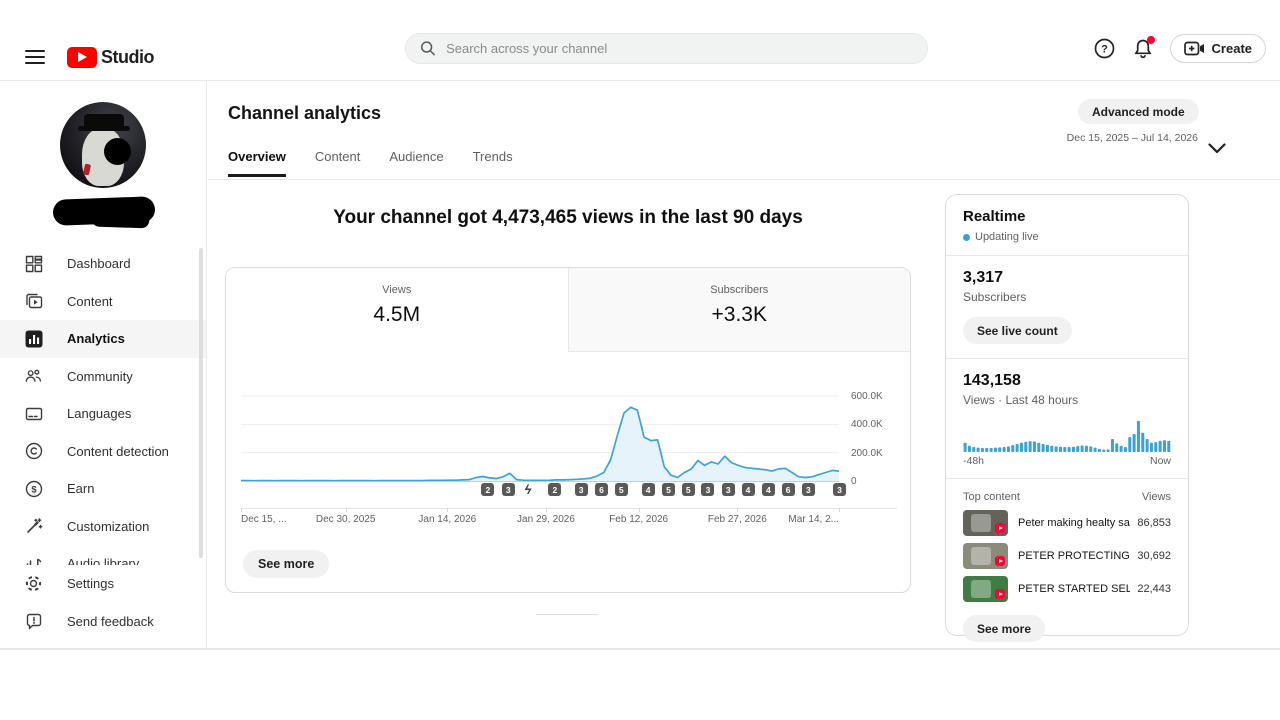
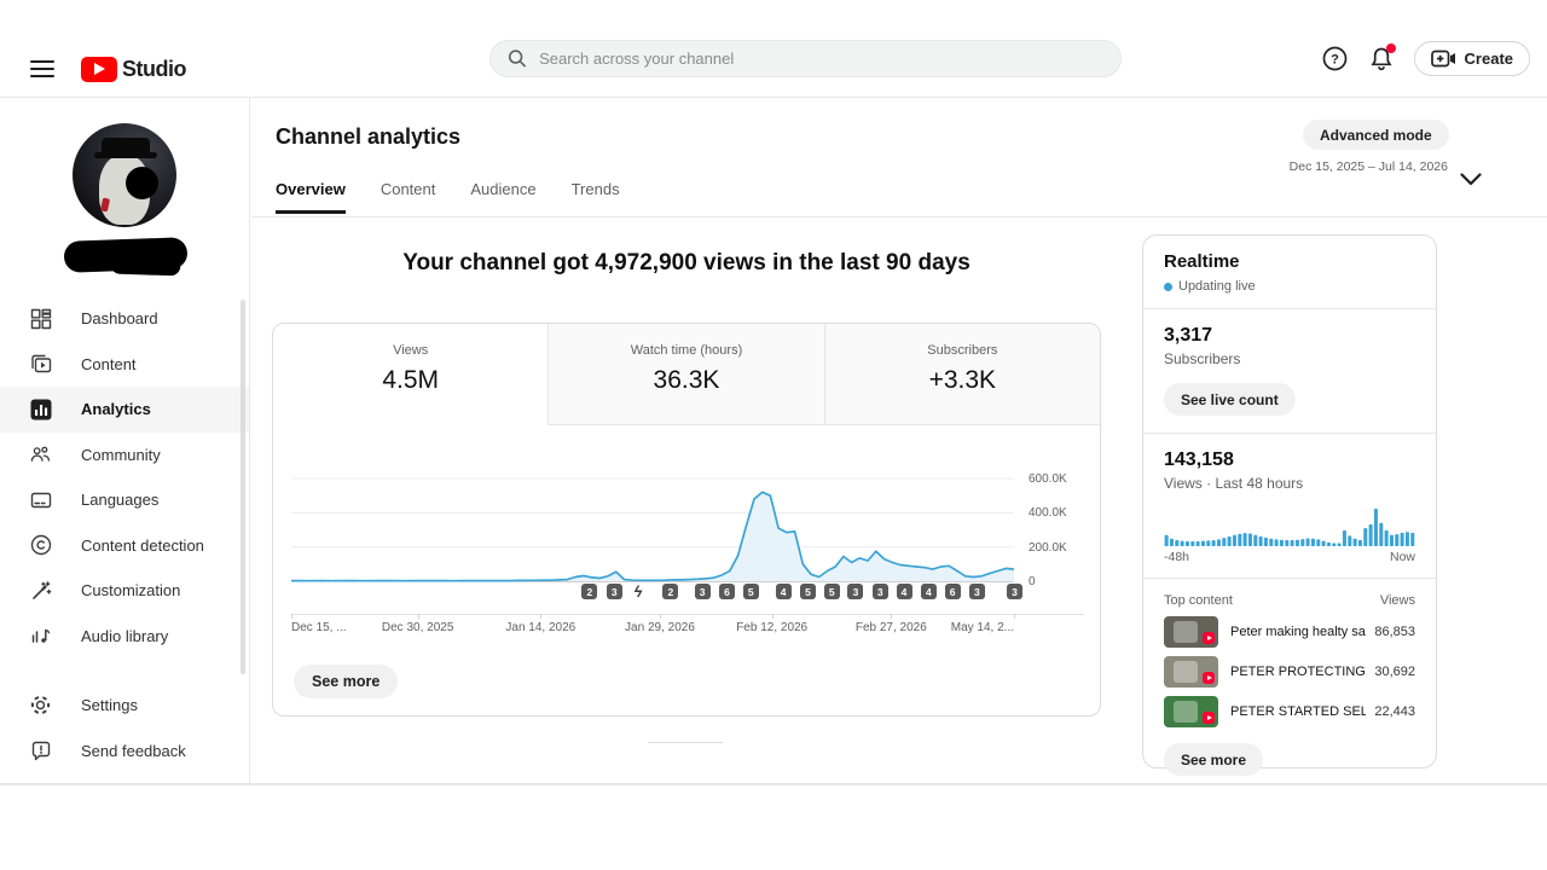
  Studio
  Search across your channel
  ?
  Create
  Dashboard
  Content
  Analytics
  Community
  Languages
  Content detection
- $
- Earn
  Customization
  Audio library
  Settings
  Send feedback
  Channel analytics
  Advanced mode
  Overview
  Content
  Audience
  Trends
  Dec 15, 2025 – Jul 14, 2026
- Your channel got 4,473,465 views in the last 90 days
+ Your channel got 4,972,900 views in the last 90 days
  Views
  4.5M
+ Watch time (hours)
+ 36.3K
  Subscribers
  +3.3K
  2
  3
  ϟ
  2
  3
  6
  5
  4
  5
  5
  3
  3
  4
  4
  6
  3
  3
  Dec 15, ...
  Dec 30, 2025
  Jan 14, 2026
  Jan 29, 2026
  Feb 12, 2026
  Feb 27, 2026
- Mar 14, 2...
+ May 14, 2...
  600.0K
  400.0K
  200.0K
  0
  See more
  Realtime
  Updating live
  3,317
  Subscribers
  See live count
  143,158
  Views · Last 48 hours
  -48h
  Now
  Top content
  Views
  Peter making healty sa
  86,853
  PETER PROTECTING
  30,692
  PETER STARTED SEL
  22,443
  See more
